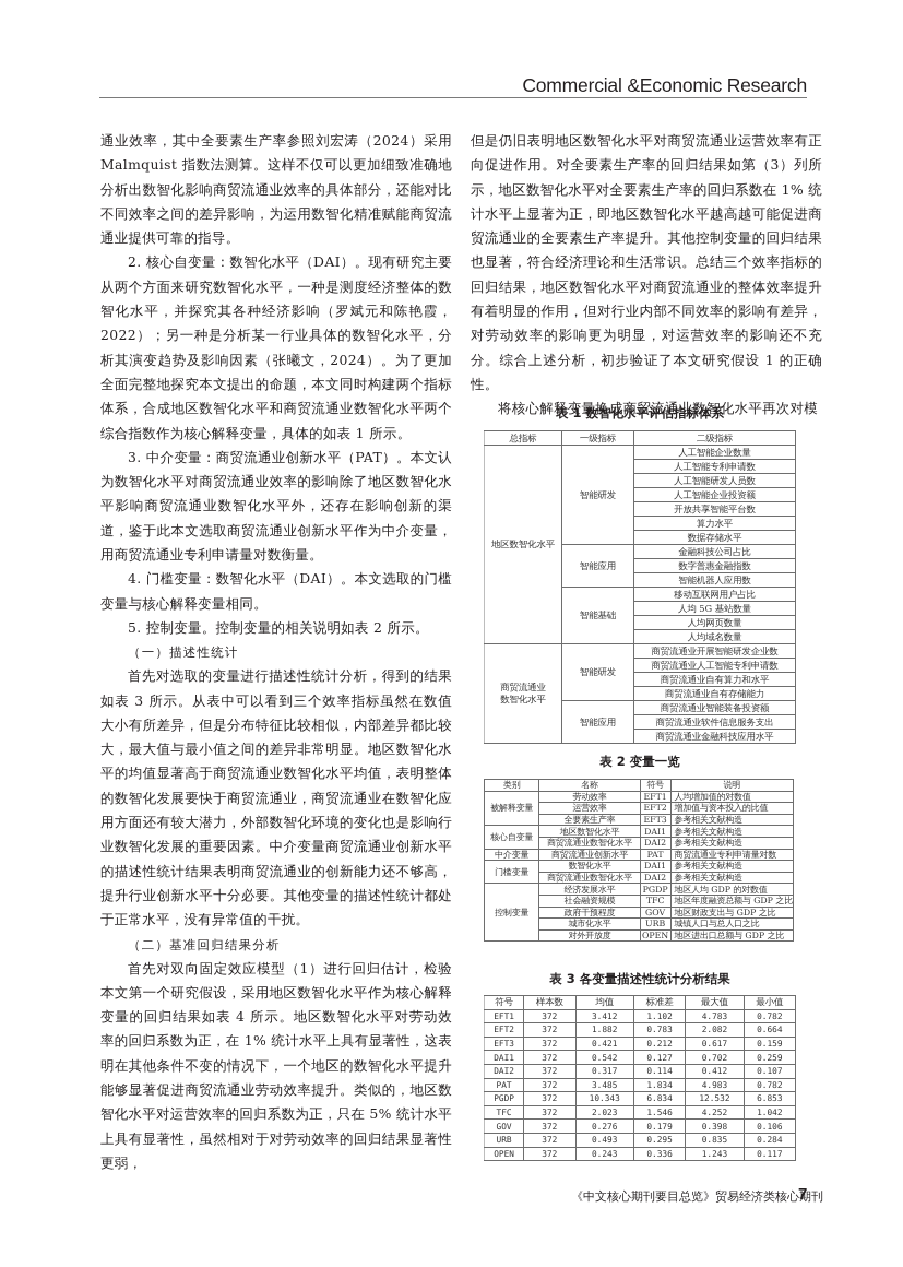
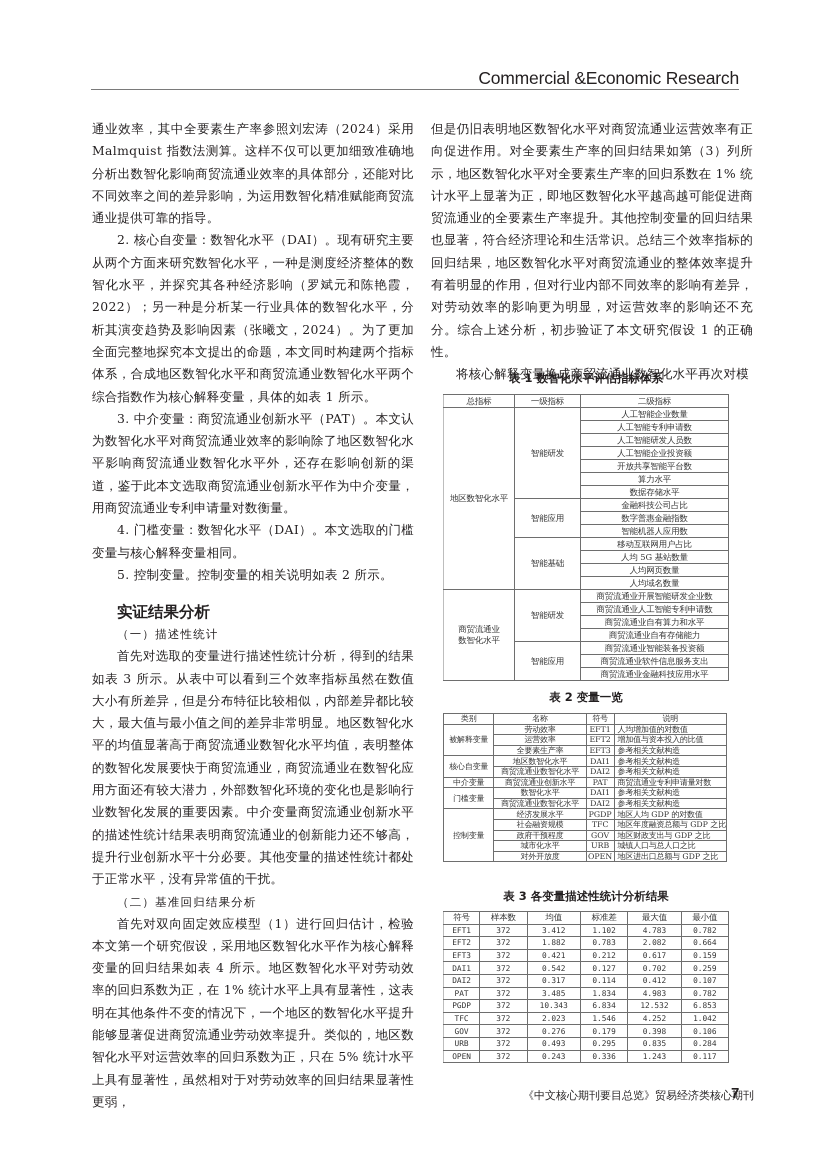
  Commercial &Economic Research
  通业效率，其中全要素生产率参照刘宏涛（2024）采用 Malmquist 指数法测算。这样不仅可以更加细致准确地分析出数智化影响商贸流通业效率的具体部分，还能对比不同效率之间的差异影响，为运用数智化精准赋能商贸流通业提供可靠的指导。
  2. 核心自变量：数智化水平（DAI）。现有研究主要从两个方面来研究数智化水平，一种是测度经济整体的数智化水平，并探究其各种经济影响（罗斌元和陈艳霞，2022）；另一种是分析某一行业具体的数智化水平，分析其演变趋势及影响因素（张曦文，2024）。为了更加全面完整地探究本文提出的命题，本文同时构建两个指标体系，合成地区数智化水平和商贸流通业数智化水平两个综合指数作为核心解释变量，具体的如表 1 所示。
  3. 中介变量：商贸流通业创新水平（PAT）。本文认为数智化水平对商贸流通业效率的影响除了地区数智化水平影响商贸流通业数智化水平外，还存在影响创新的渠道，鉴于此本文选取商贸流通业创新水平作为中介变量，用商贸流通业专利申请量对数衡量。
  4. 门槛变量：数智化水平（DAI）。本文选取的门槛变量与核心解释变量相同。
  5. 控制变量。控制变量的相关说明如表 2 所示。
+ 实证结果分析
  （一）描述性统计
  首先对选取的变量进行描述性统计分析，得到的结果如表 3 所示。从表中可以看到三个效率指标虽然在数值大小有所差异，但是分布特征比较相似，内部差异都比较大，最大值与最小值之间的差异非常明显。地区数智化水平的均值显著高于商贸流通业数智化水平均值，表明整体的数智化发展要快于商贸流通业，商贸流通业在数智化应用方面还有较大潜力，外部数智化环境的变化也是影响行业数智化发展的重要因素。中介变量商贸流通业创新水平的描述性统计结果表明商贸流通业的创新能力还不够高，提升行业创新水平十分必要。其他变量的描述性统计都处于正常水平，没有异常值的干扰。
  （二）基准回归结果分析
  首先对双向固定效应模型（1）进行回归估计，检验本文第一个研究假设，采用地区数智化水平作为核心解释变量的回归结果如表 4 所示。地区数智化水平对劳动效率的回归系数为正，在 1% 统计水平上具有显著性，这表明在其他条件不变的情况下，一个地区的数智化水平提升能够显著促进商贸流通业劳动效率提升。类似的，地区数智化水平对运营效率的回归系数为正，只在 5% 统计水平上具有显著性，虽然相对于对劳动效率的回归结果显著性更弱，
  但是仍旧表明地区数智化水平对商贸流通业运营效率有正向促进作用。对全要素生产率的回归结果如第（3）列所示，地区数智化水平对全要素生产率的回归系数在 1% 统计水平上显著为正，即地区数智化水平越高越可能促进商贸流通业的全要素生产率提升。其他控制变量的回归结果也显著，符合经济理论和生活常识。总结三个效率指标的回归结果，地区数智化水平对商贸流通业的整体效率提升有着明显的作用，但对行业内部不同效率的影响有差异，对劳动效率的影响更为明显，对运营效率的影响还不充分。综合上述分析，初步验证了本文研究假设 1 的正确性。
  将核心解释变量换成商贸流通业数智化水平再次对模
  表 1 数智化水平评估指标体系
  总指标	一级指标	二级指标
  地区数智化水平	智能研发	人工智能企业数量
  人工智能专利申请数
  人工智能研发人员数
  人工智能企业投资额
  开放共享智能平台数
  算力水平
  数据存储水平
  智能应用	金融科技公司占比
  数字普惠金融指数
  智能机器人应用数
  智能基础	移动互联网用户占比
  人均 5G 基站数量
  人均网页数量
  人均域名数量
  商贸流通业 数智化水平	智能研发	商贸流通业开展智能研发企业数
  商贸流通业人工智能专利申请数
  商贸流通业自有算力和水平
  商贸流通业自有存储能力
  智能应用	商贸流通业智能装备投资额
  商贸流通业软件信息服务支出
  商贸流通业金融科技应用水平
  表 2 变量一览
  类别	名称	符号	说明
  被解释变量	劳动效率	EFT1	人均增加值的对数值
  运营效率	EFT2	增加值与资本投入的比值
  全要素生产率	EFT3	参考相关文献构造
  核心自变量	地区数智化水平	DAI1	参考相关文献构造
  商贸流通业数智化水平	DAI2	参考相关文献构造
  中介变量	商贸流通业创新水平	PAT	商贸流通业专利申请量对数
  门槛变量	数智化水平	DAI1	参考相关文献构造
  商贸流通业数智化水平	DAI2	参考相关文献构造
  控制变量	经济发展水平	PGDP	地区人均 GDP 的对数值
  社会融资规模	TFC	地区年度融资总额与 GDP 之比
  政府干预程度	GOV	地区财政支出与 GDP 之比
  城市化水平	URB	城镇人口与总人口之比
  对外开放度	OPEN	地区进出口总额与 GDP 之比
  表 3 各变量描述性统计分析结果
  符号	样本数	均值	标准差	最大值	最小值
  EFT1	372	3.412	1.102	4.783	0.782
  EFT2	372	1.882	0.783	2.082	0.664
  EFT3	372	0.421	0.212	0.617	0.159
  DAI1	372	0.542	0.127	0.702	0.259
  DAI2	372	0.317	0.114	0.412	0.107
  PAT	372	3.485	1.834	4.983	0.782
  PGDP	372	10.343	6.834	12.532	6.853
  TFC	372	2.023	1.546	4.252	1.042
  GOV	372	0.276	0.179	0.398	0.106
  URB	372	0.493	0.295	0.835	0.284
  OPEN	372	0.243	0.336	1.243	0.117
  《中文核心期刊要目总览》贸易经济类核心期刊
  7
